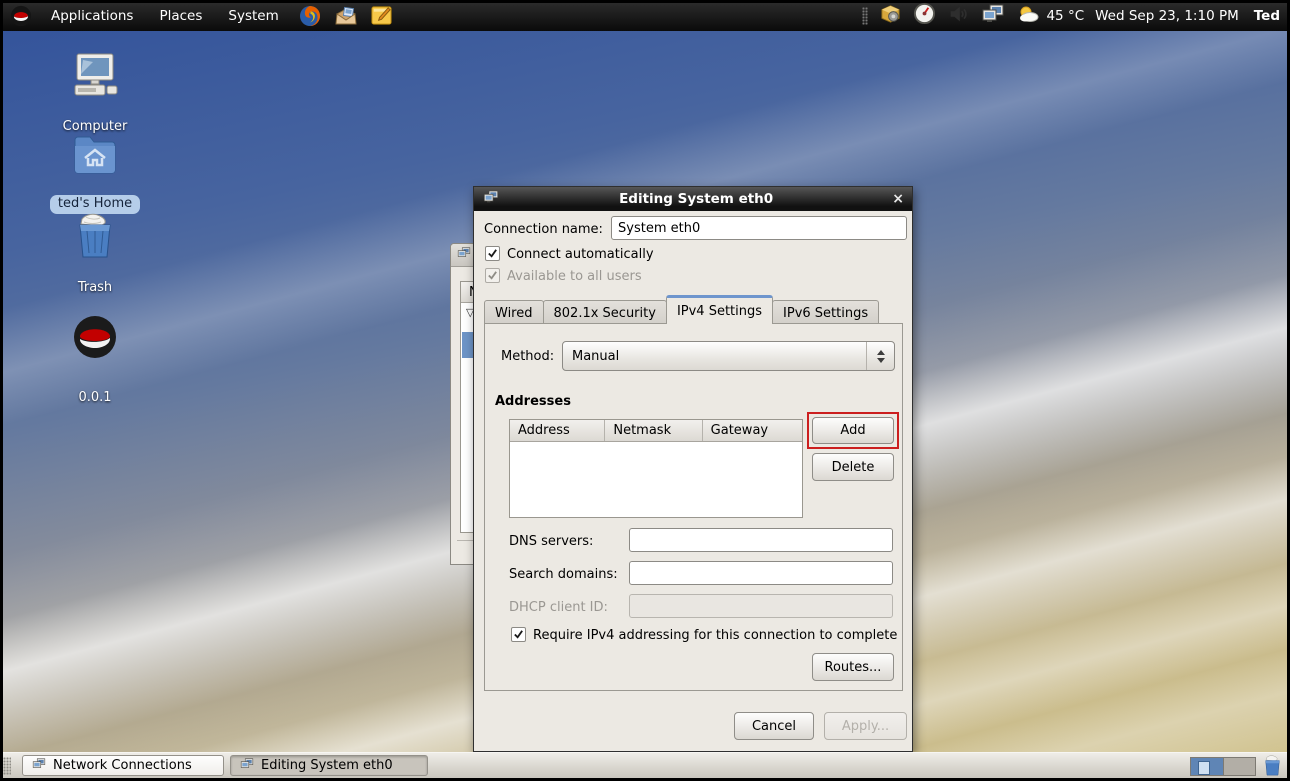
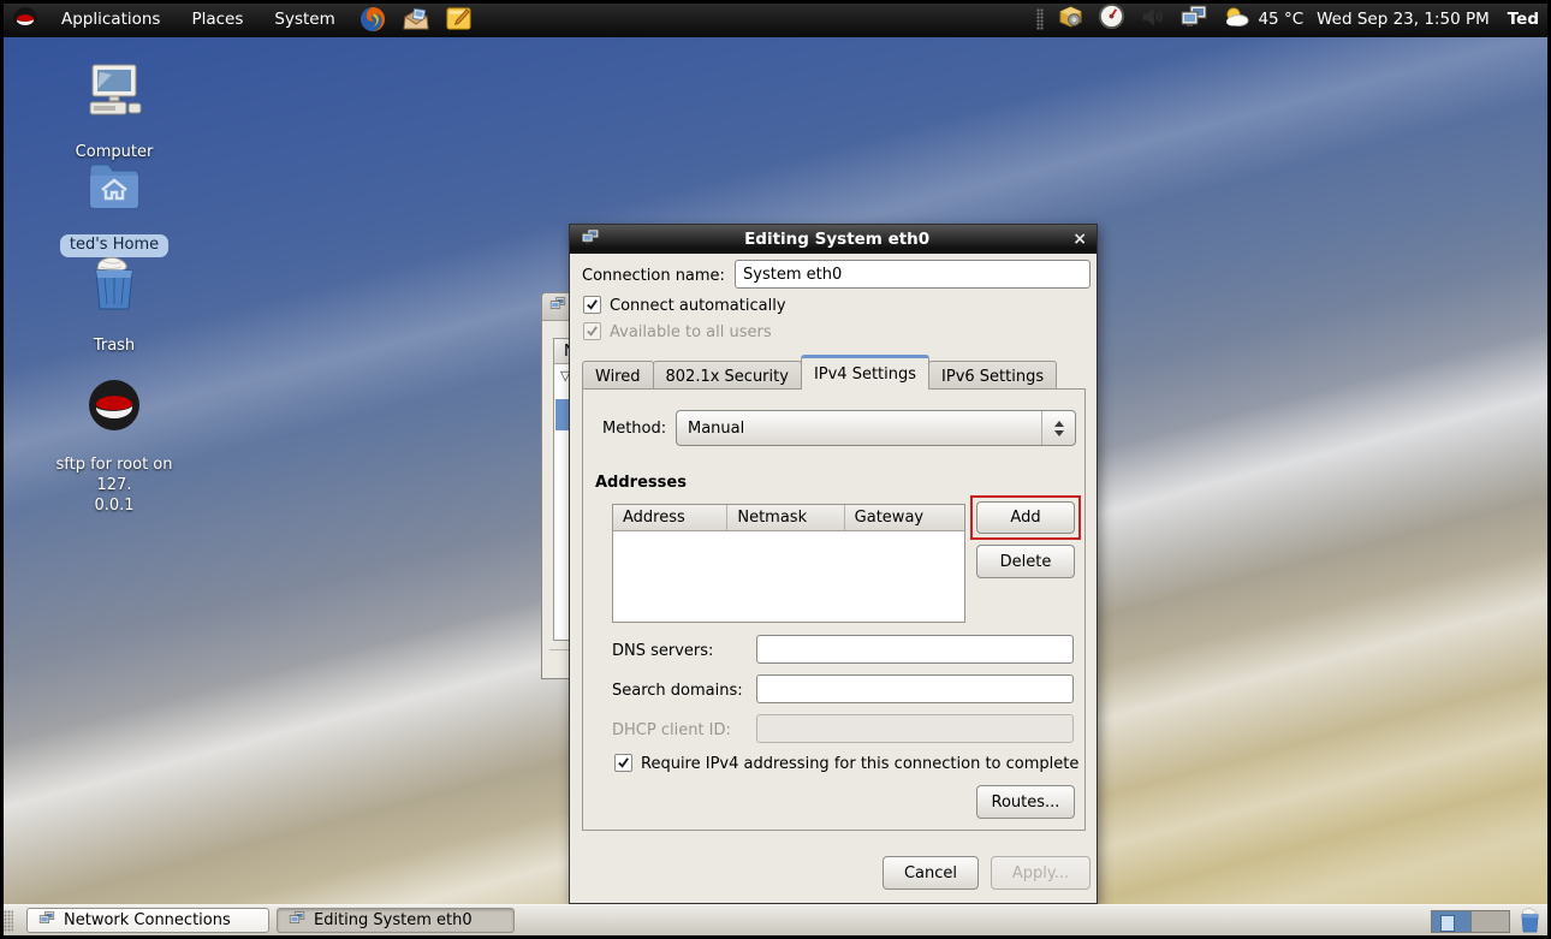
  Applications
  Places
  System
  45 °C
- Wed Sep 23, 1:10 PM
+ Wed Sep 23, 1:50 PM
  Ted
  Computer
  ted's Home
  Trash
+ sftp for root on 127.
  0.0.1
  Editing System eth0
  ×
  Connection name:
  System eth0
  Connect automatically
  Available to all users
  Wired
  802.1x Security
  IPv4 Settings
  IPv6 Settings
  Method:
  Manual
  Addresses
  Address
  Netmask
  Gateway
  Add
  Delete
  DNS servers:
  Search domains:
  DHCP client ID:
  Require IPv4 addressing for this connection to complete
  Routes...
  Cancel
  Apply...
  Network Connections
  Editing System eth0
